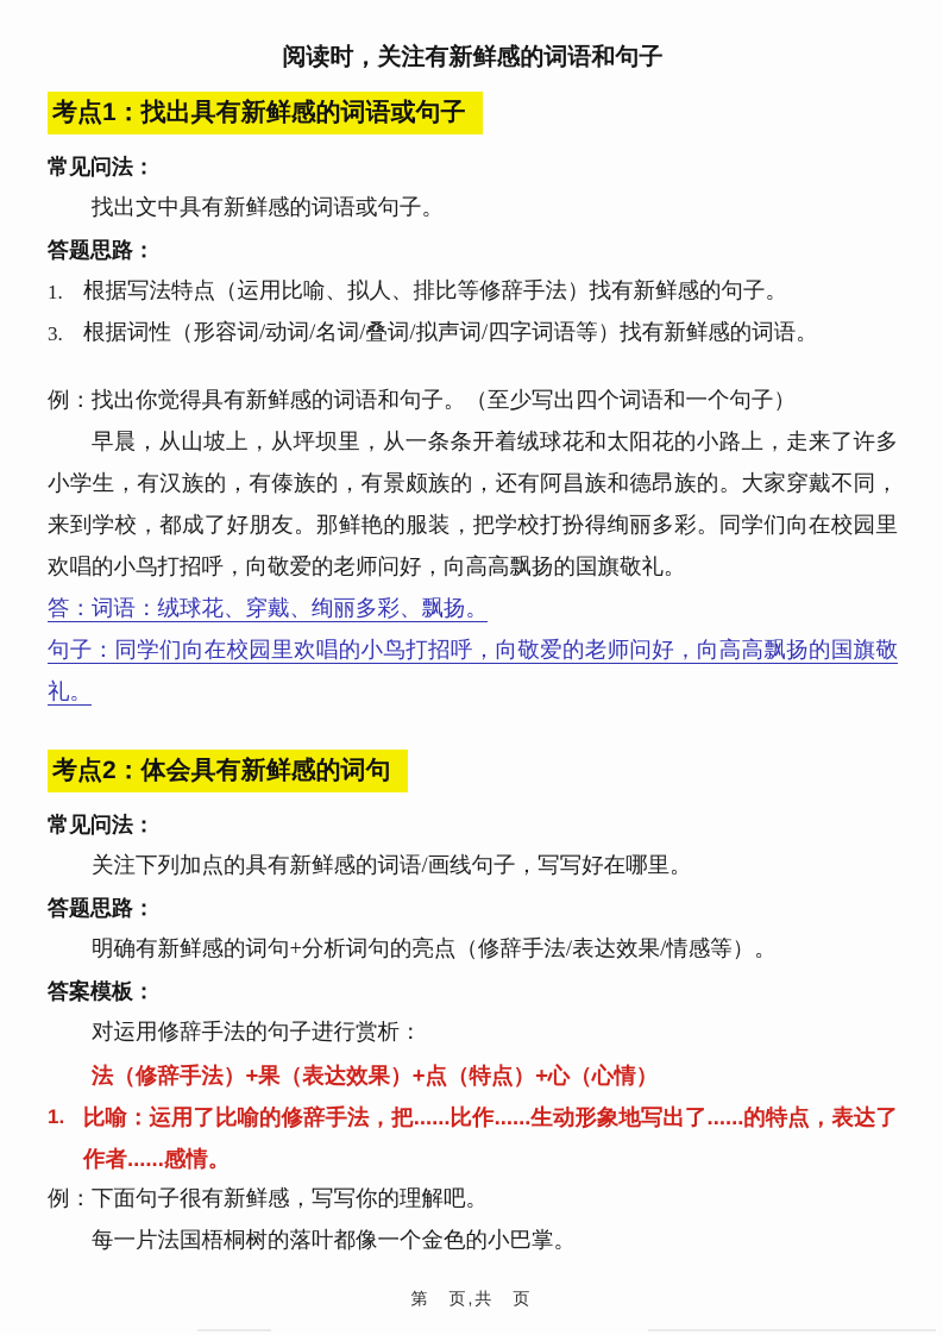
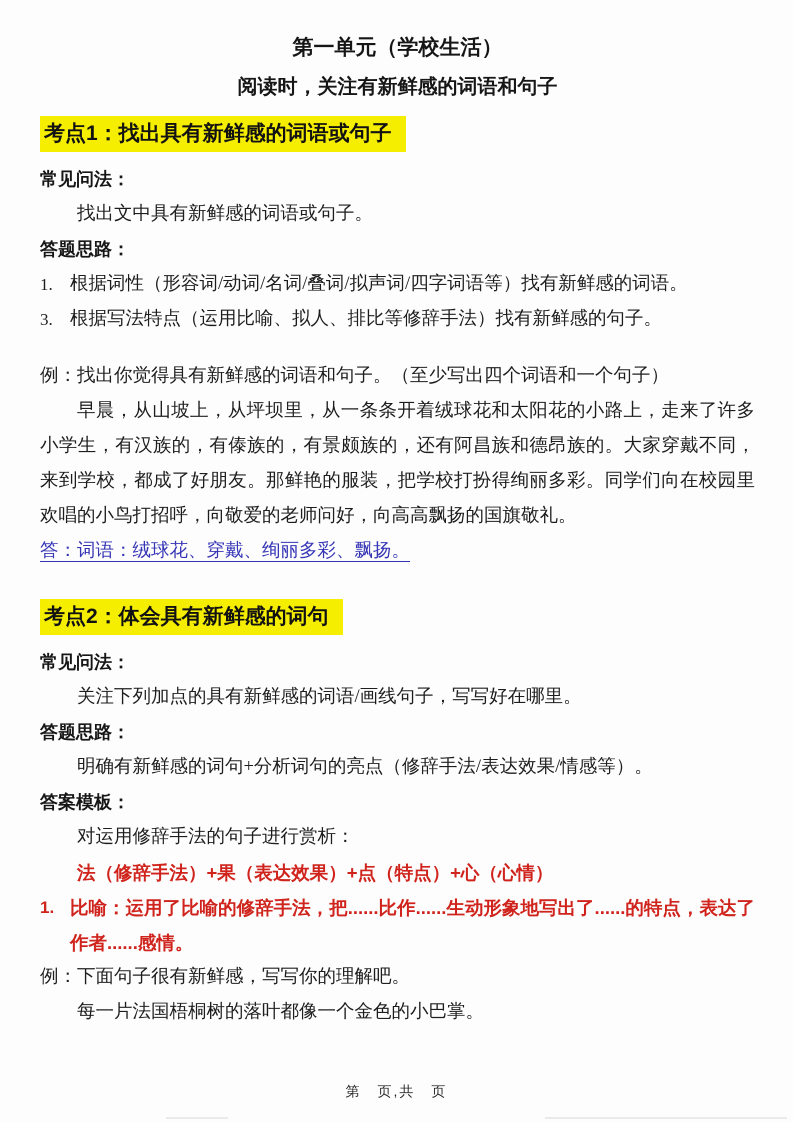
+ 第一单元（学校生活）
  阅读时，关注有新鲜感的词语和句子
  考点1：找出具有新鲜感的词语或句子
  常见问法：
  找出文中具有新鲜感的词语或句子。
  答题思路：
  1.
- 根据写法特点（运用比喻、拟人、排比等修辞手法）找有新鲜感的句子。
+ 根据词性（形容词/动词/名词/叠词/拟声词/四字词语等）找有新鲜感的词语。
  3.
- 根据词性（形容词/动词/名词/叠词/拟声词/四字词语等）找有新鲜感的词语。
+ 根据写法特点（运用比喻、拟人、排比等修辞手法）找有新鲜感的句子。
  例：找出你觉得具有新鲜感的词语和句子。（至少写出四个词语和一个句子）
  早晨，从山坡上，从坪坝里，从一条条开着绒球花和太阳花的小路上，走来了许多小学生，有汉族的，有傣族的，有景颇族的，还有阿昌族和德昂族的。大家穿戴不同，来到学校，都成了好朋友。那鲜艳的服装，把学校打扮得绚丽多彩。同学们向在校园里欢唱的小鸟打招呼，向敬爱的老师问好，向高高飘扬的国旗敬礼。
  答：词语：绒球花、穿戴、绚丽多彩、飘扬。
- 句子：同学们向在校园里欢唱的小鸟打招呼，向敬爱的老师问好，向高高飘扬的国旗敬礼。
  考点2：体会具有新鲜感的词句
  常见问法：
  关注下列加点的具有新鲜感的词语/画线句子，写写好在哪里。
  答题思路：
  明确有新鲜感的词句+分析词句的亮点（修辞手法/表达效果/情感等）。
  答案模板：
  对运用修辞手法的句子进行赏析：
  法（修辞手法）+果（表达效果）+点（特点）+心（心情）
  1.
  比喻：运用了比喻的修辞手法，把......比作......生动形象地写出了......的特点，表达了作者......感情。
  例：下面句子很有新鲜感，写写你的理解吧。
  每一片法国梧桐树的落叶都像一个金色的小巴掌。
  第 页,共 页
